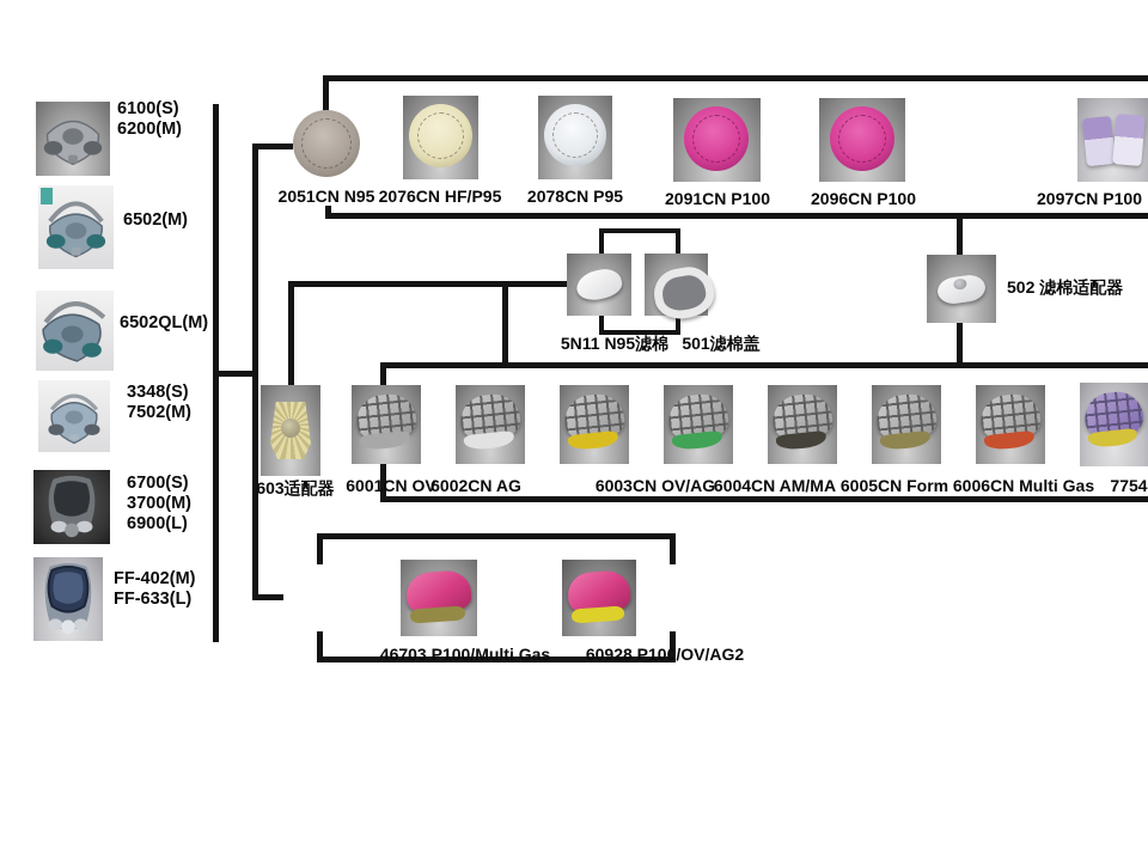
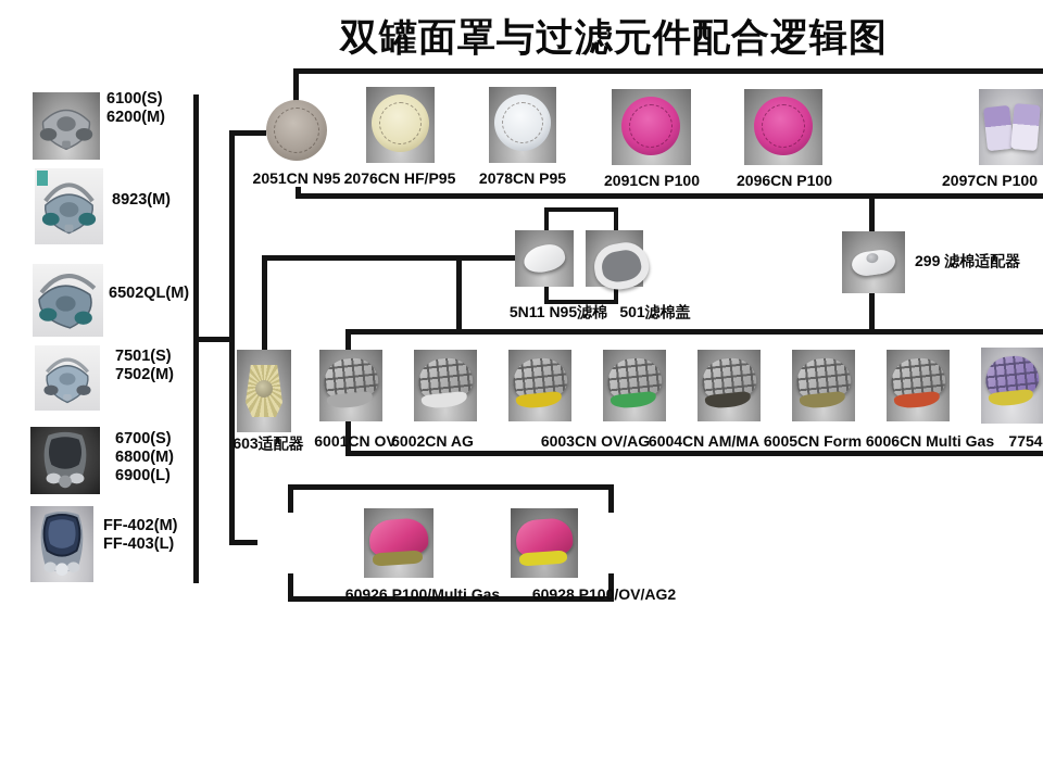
+ 双罐面罩与过滤元件配合逻辑图
  6100(S)
  6200(M)
- 6502(M)
+ 8923(M)
  6502QL(M)
- 3348(S)
+ 7501(S)
  7502(M)
  6700(S)
- 3700(M)
+ 6800(M)
  6900(L)
  FF-402(M)
- FF-633(L)
+ FF-403(L)
  2051CN N95
  2076CN HF/P95
  2078CN P95
  2091CN P100
  2096CN P100
  2097CN P100
  5N11 N95滤棉
  501滤棉盖
- 502 滤棉适配器
+ 299 滤棉适配器
  603适配器
  6001CN OV
  6002CN AG
  6003CN OV/AG
  6004CN AM/MA
  6005CN Form
  6006CN Multi Gas
  7754
- 46703 P100/Multi Gas
+ 60926 P100/Multi Gas
  60928 P100/OV/AG2
